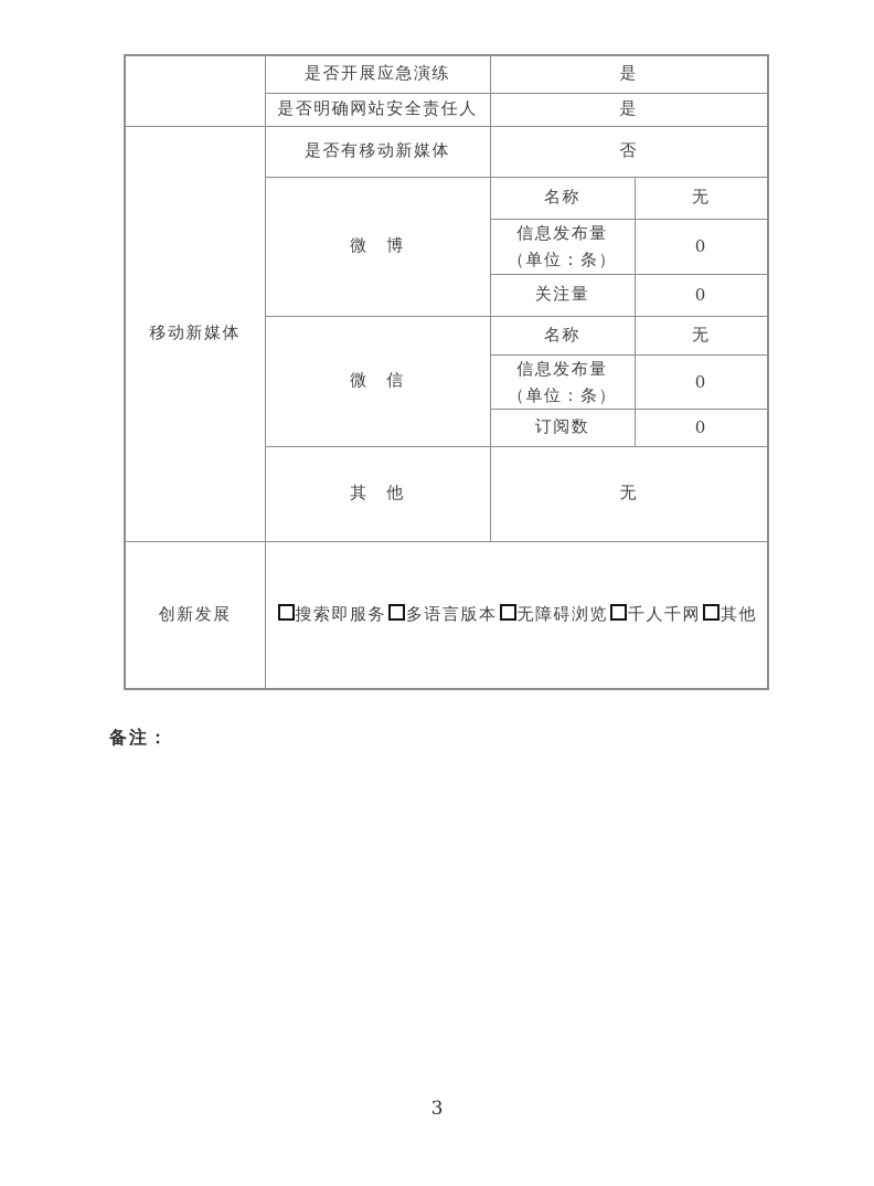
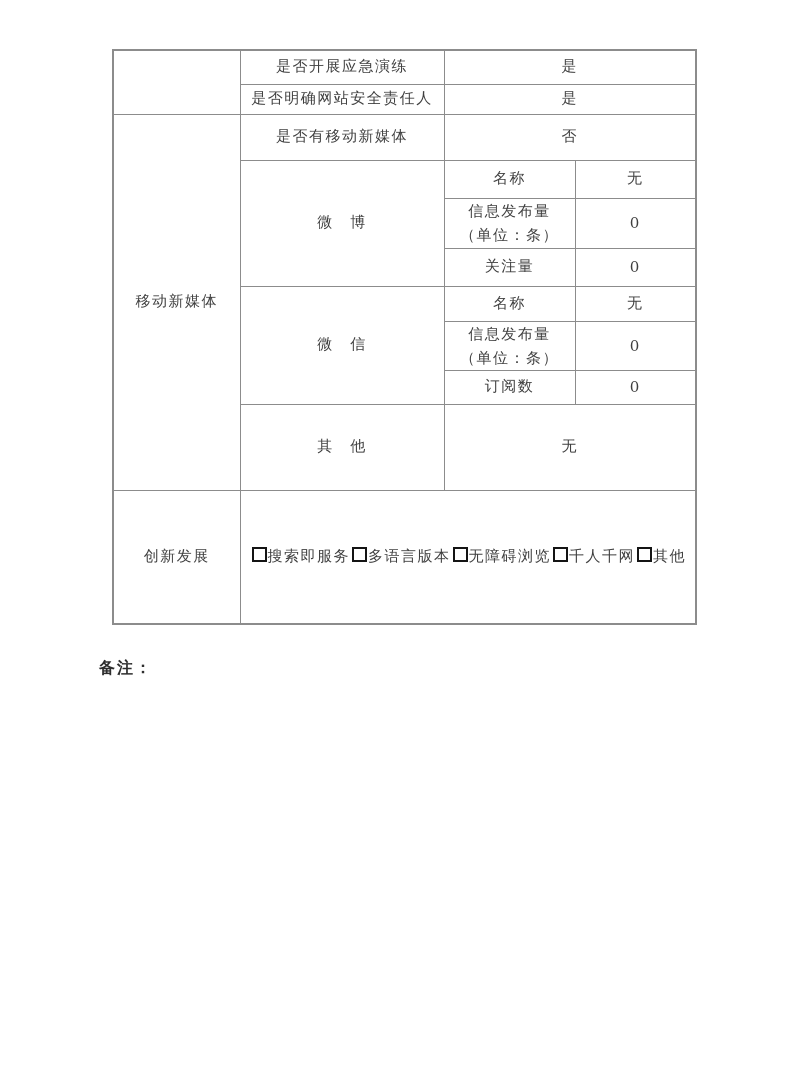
  	是否开展应急演练	是
  是否明确网站安全责任人	是
  移动新媒体	是否有移动新媒体	否
  微 博	名称	无
  信息发布量 （单位：条）	0
  关注量	0
  微 信	名称	无
  信息发布量 （单位：条）	0
  订阅数	0
  其 他	无
  创新发展	搜索即服务 多语言版本 无障碍浏览 千人千网 其他
  备注：
- 3
